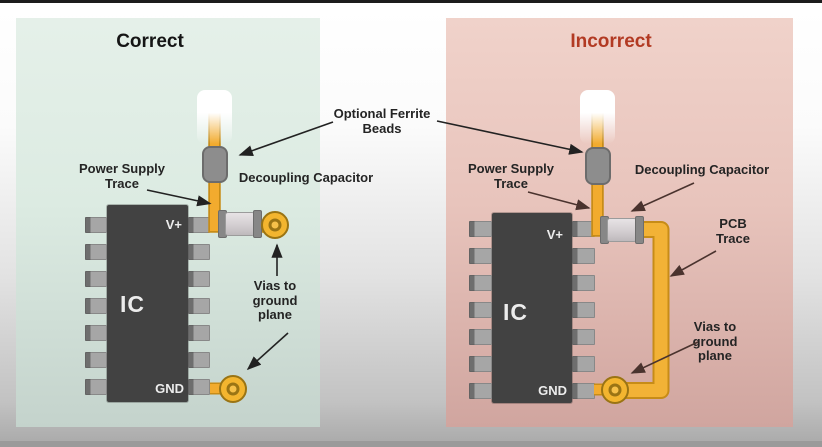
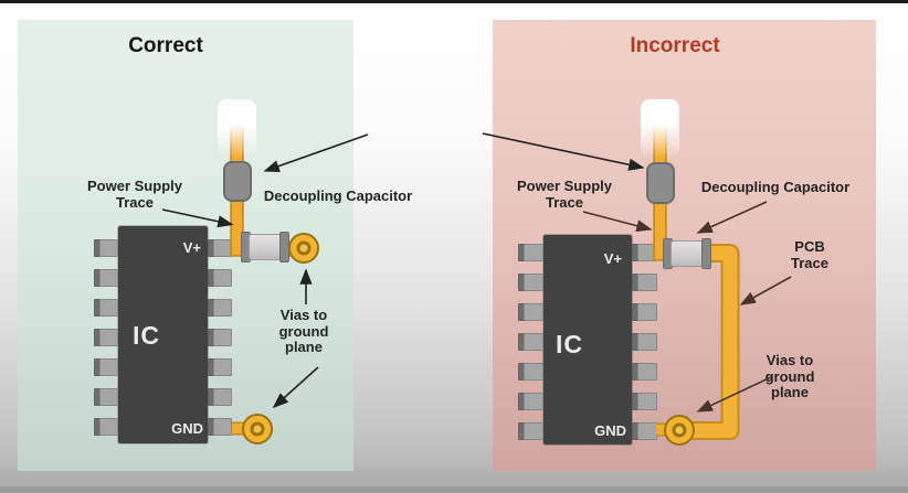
  Correct
  Incorrect
  IC
  V+
  GND
  IC
  V+
  GND
  Power Supply
  Trace
  Decoupling Capacitor
  Vias to
  ground
  plane
- Optional Ferrite
- Beads
  Power Supply
  Trace
  Decoupling Capacitor
  PCB
  Trace
  Vias to
  ground
  plane
